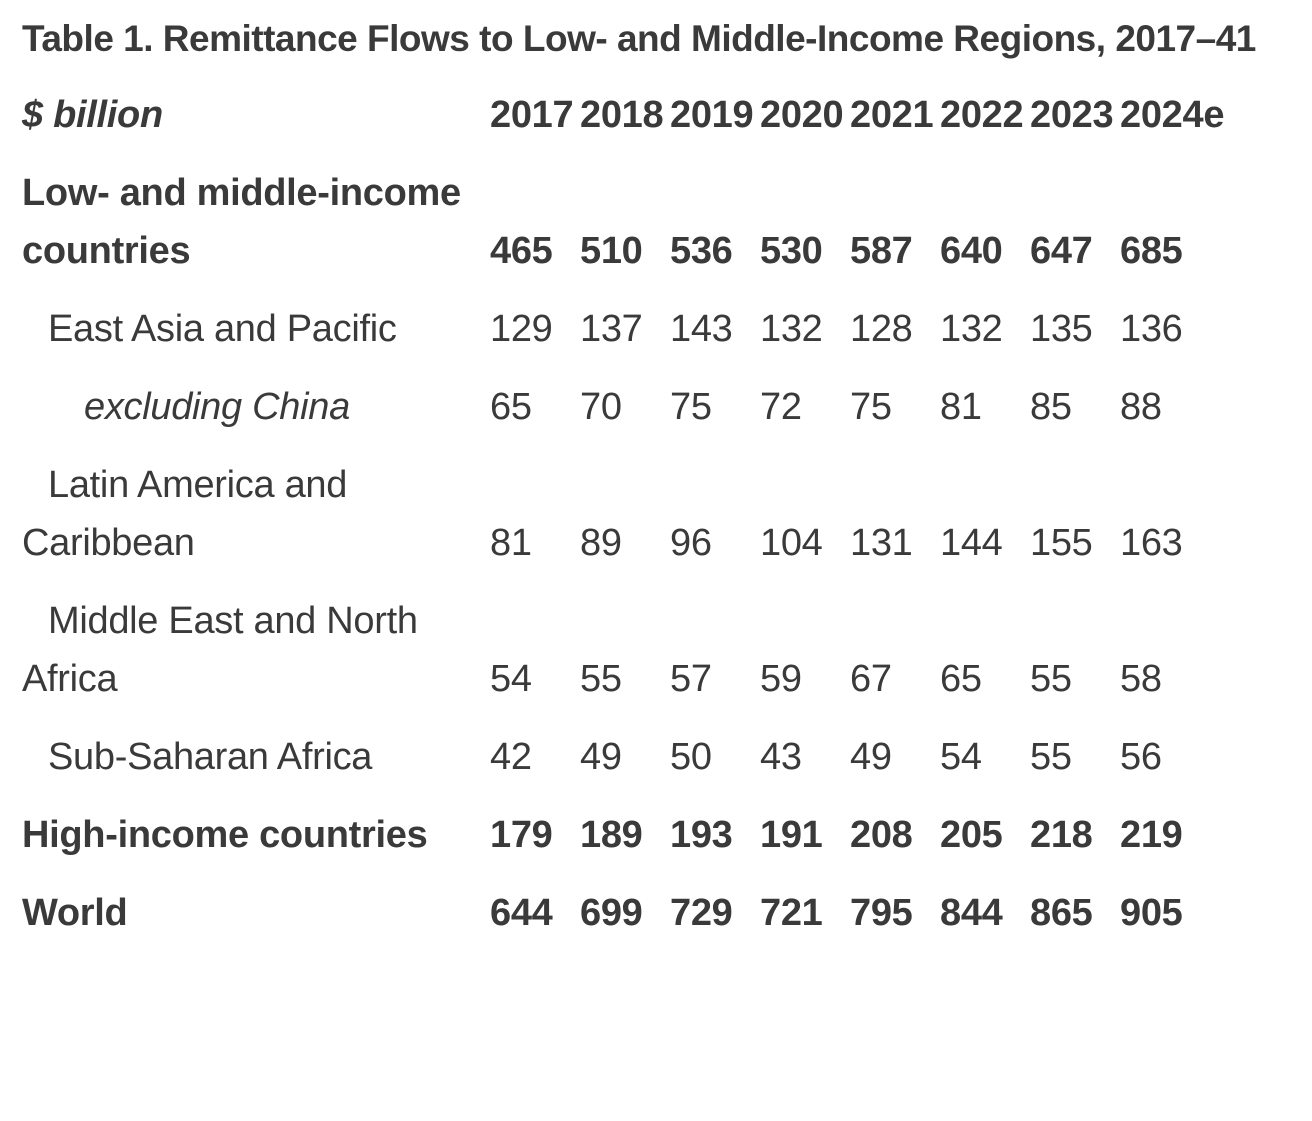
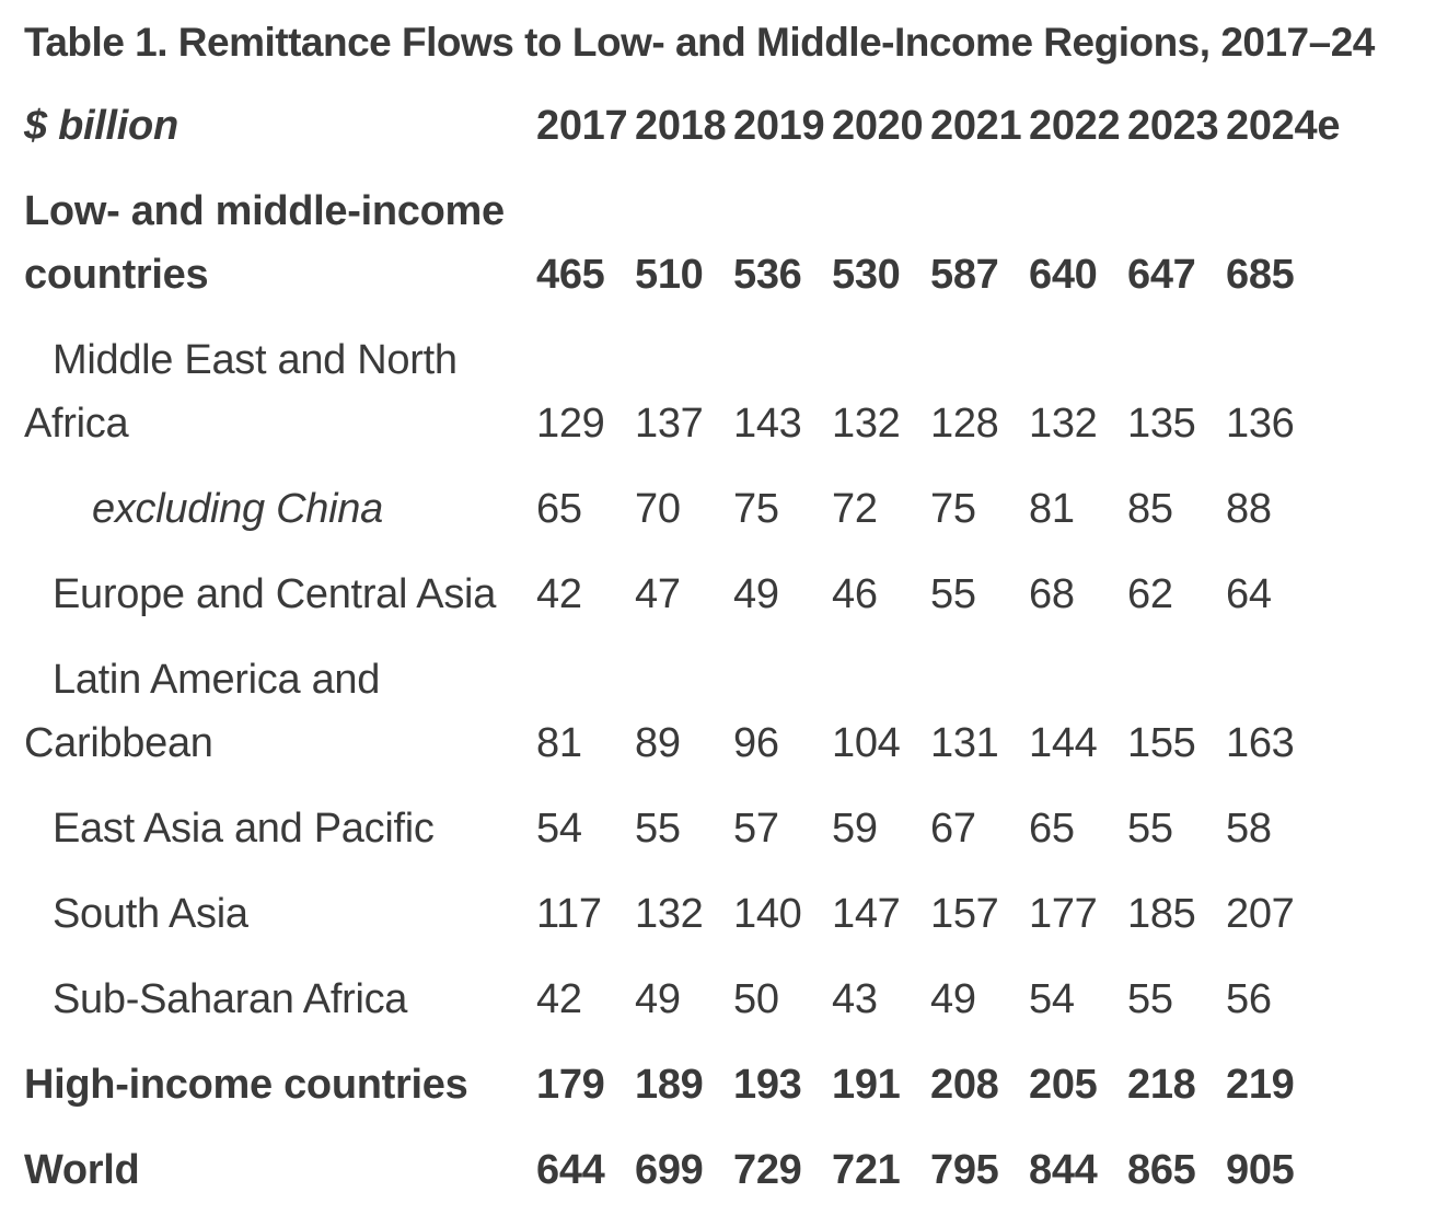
- Table 1. Remittance Flows to Low- and Middle-Income Regions, 2017–41
+ Table 1. Remittance Flows to Low- and Middle-Income Regions, 2017–24
  $ billion	2017	2018	2019	2020	2021	2022	2023	2024e
  Low- and middle-income countries	465	510	536	530	587	640	647	685
- East Asia and Pacific	129	137	143	132	128	132	135	136
+ Middle East and North Africa	129	137	143	132	128	132	135	136
  excluding China	65	70	75	72	75	81	85	88
+ Europe and Central Asia	42	47	49	46	55	68	62	64
  Latin America and Caribbean	81	89	96	104	131	144	155	163
- Middle East and North Africa	54	55	57	59	67	65	55	58
+ East Asia and Pacific	54	55	57	59	67	65	55	58
+ South Asia	117	132	140	147	157	177	185	207
  Sub-Saharan Africa	42	49	50	43	49	54	55	56
  High-income countries	179	189	193	191	208	205	218	219
  World	644	699	729	721	795	844	865	905
